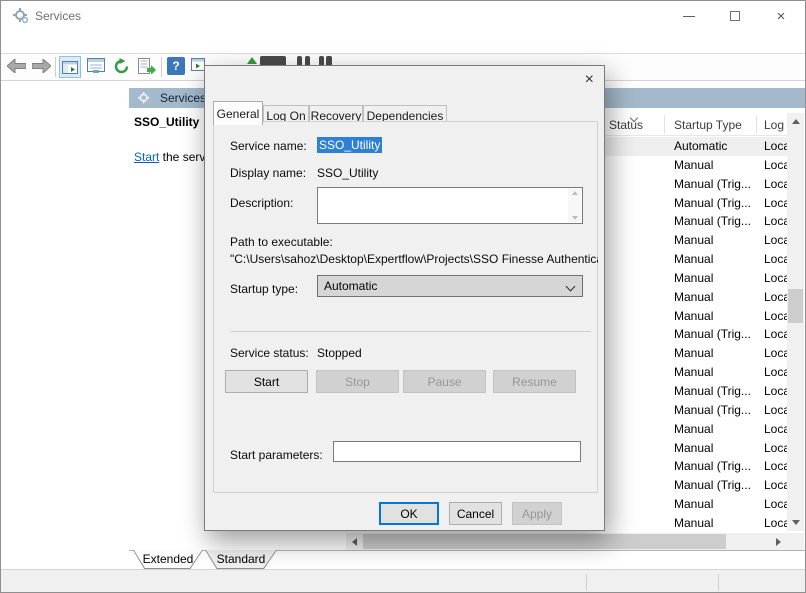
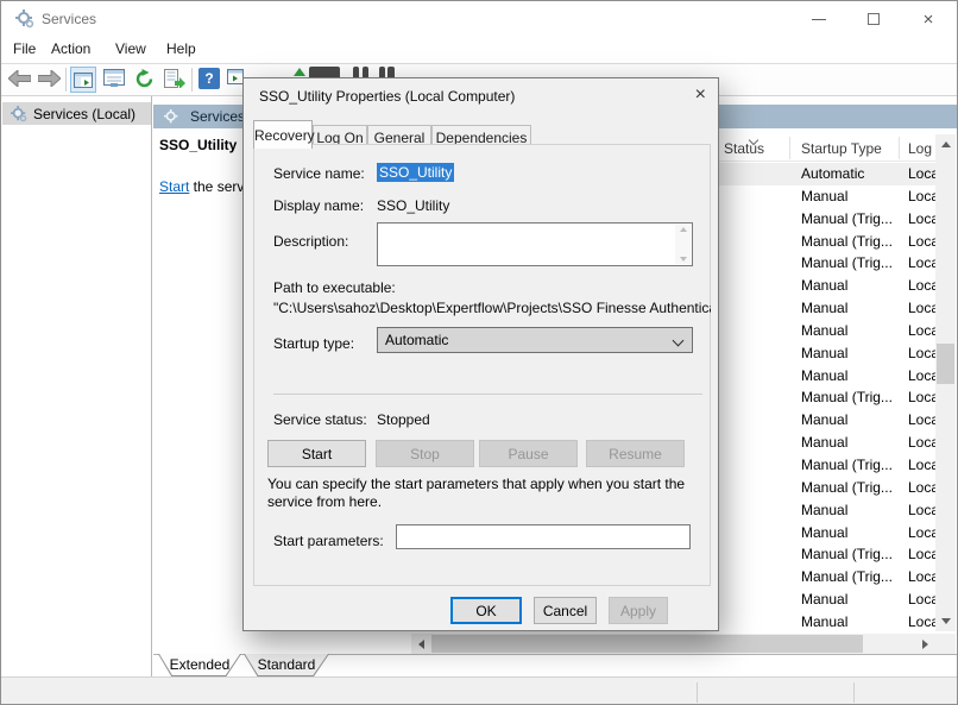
  Services
  ×
+ File
+ Action
+ View
+ Help
  ?
+ Services (Local)
  Services
  SSO_Utility
  Start the serv
  Status
  Startup Type
  Log
  Automatic
  Loc
  Manual
  Loc
  Manual (Trig...
  Loc
  Manual (Trig...
  Loc
  Manual (Trig...
  Loc
  Manual
  Loc
  Manual
  Loc
  Manual
  Loc
  Manual
  Loc
  Manual
  Loc
  Manual (Trig...
  Loc
  Manual
  Loc
  Manual
  Loc
  Manual (Trig...
  Loc
  Manual (Trig...
  Loc
  Manual
  Loc
  Manual
  Loc
  Manual (Trig...
  Loc
  Manual (Trig...
  Loc
  Manual
  Loc
  Manual
  Loc
  Extended
  Standard
+ SSO_Utility Properties (Local Computer)
  ×
- General
+ Recovery
  Log On
- Recovery
+ General
  Dependencies
  Service name:
  SSO_Utility
  Display name:
  SSO_Utility
  Description:
  Path to executable:
  "C:\Users\sahoz\Desktop\Expertflow\Projects\SSO Finesse Authentic
  Startup type:
  Automatic
  Service status:
  Stopped
  Start
  Stop
  Pause
  Resume
+ You can specify the start parameters that apply when you start the service from here.
  Start parameters:
  OK
  Cancel
  Apply
